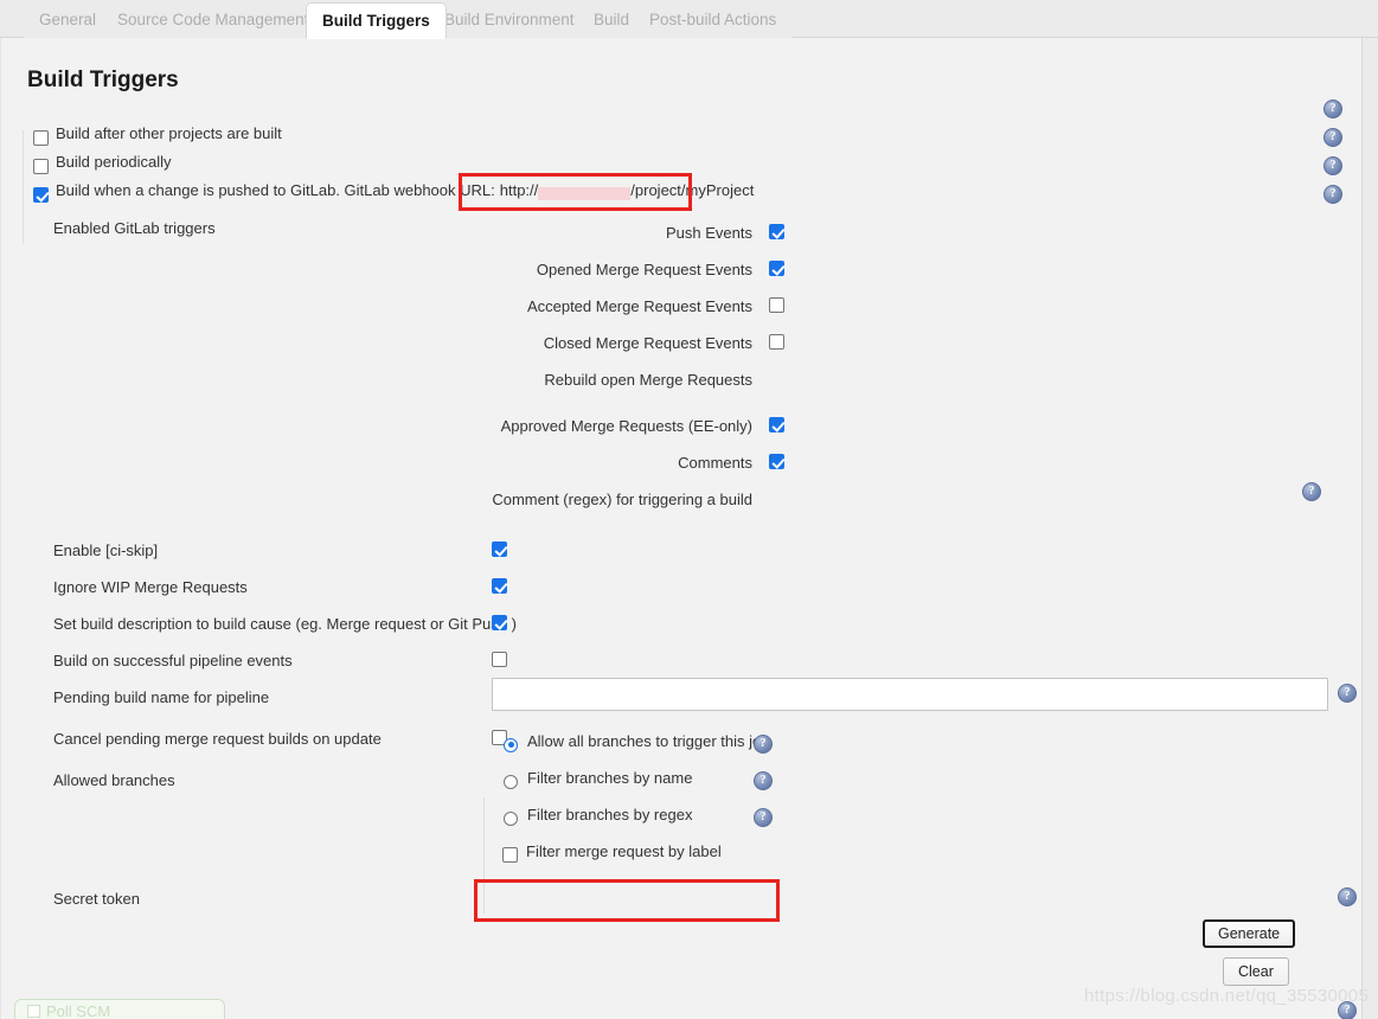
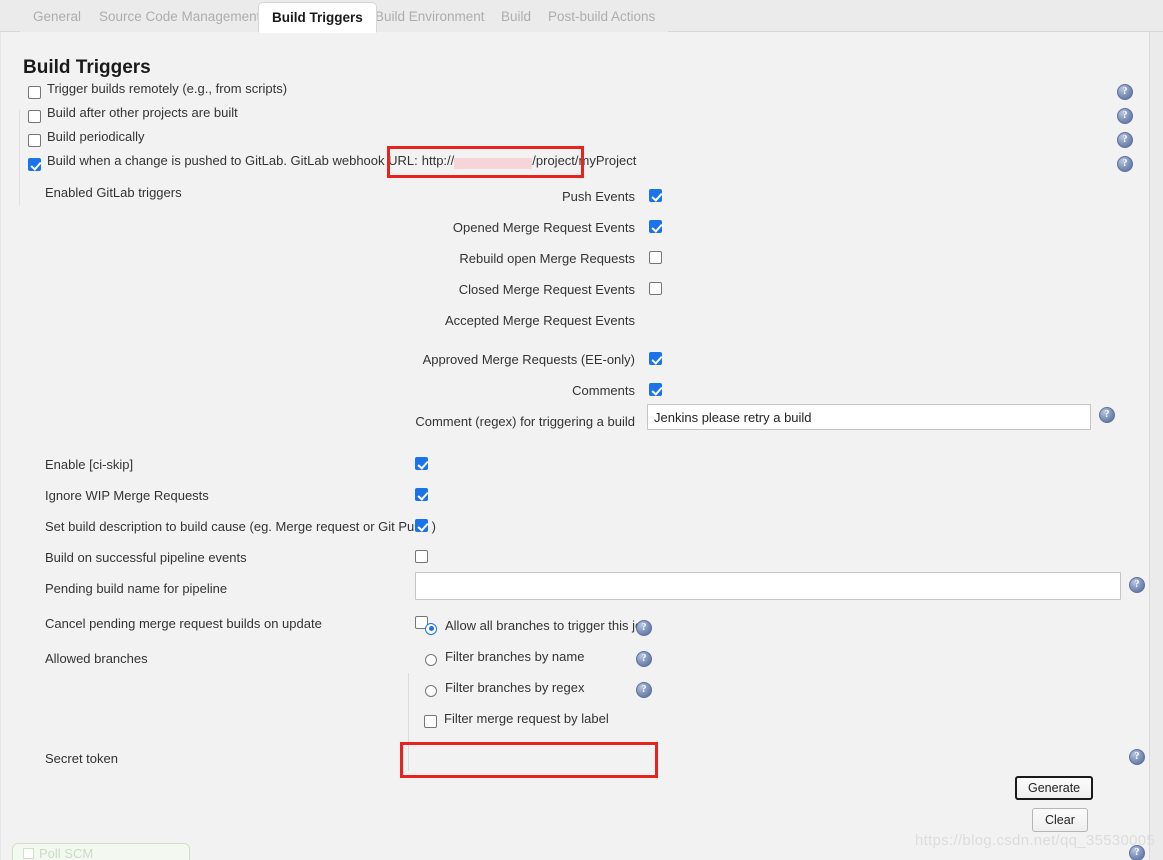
  General
  Source Code Managemen
  Build Triggers
  Build Environment
  Build
  Post-build Actions
  Build Triggers
+ Trigger builds remotely (e.g., from scripts)
  Build after other projects are built
  Build periodically
  Build when a change is pushed to GitLab. GitLab webhook URL: http:// /project/myProject
  ?
  ?
  ?
  ?
  Enabled GitLab triggers
  Push Events
  Opened Merge Request Events
- Accepted Merge Request Events
+ Rebuild open Merge Requests
  Closed Merge Request Events
- Rebuild open Merge Requests
+ Accepted Merge Request Events
  Approved Merge Requests (EE-only)
  Comments
  Comment (regex) for triggering a build
+ Jenkins please retry a build
  ?
  Enable [ci-skip]
  Ignore WIP Merge Requests
  Set build description to build cause (eg. Merge request or Git Pu )
  Build on successful pipeline events
  Pending build name for pipeline
  ?
  Cancel pending merge request builds on update
  Allowed branches
  Allow all branches to trigger this j
  ?
  Filter branches by name
  ?
  Filter branches by regex
  ?
  Filter merge request by label
  Secret token
  ?
  Generate
  Clear
  ?
  https://blog.csdn.net/qq_35530005
  Poll SCM
